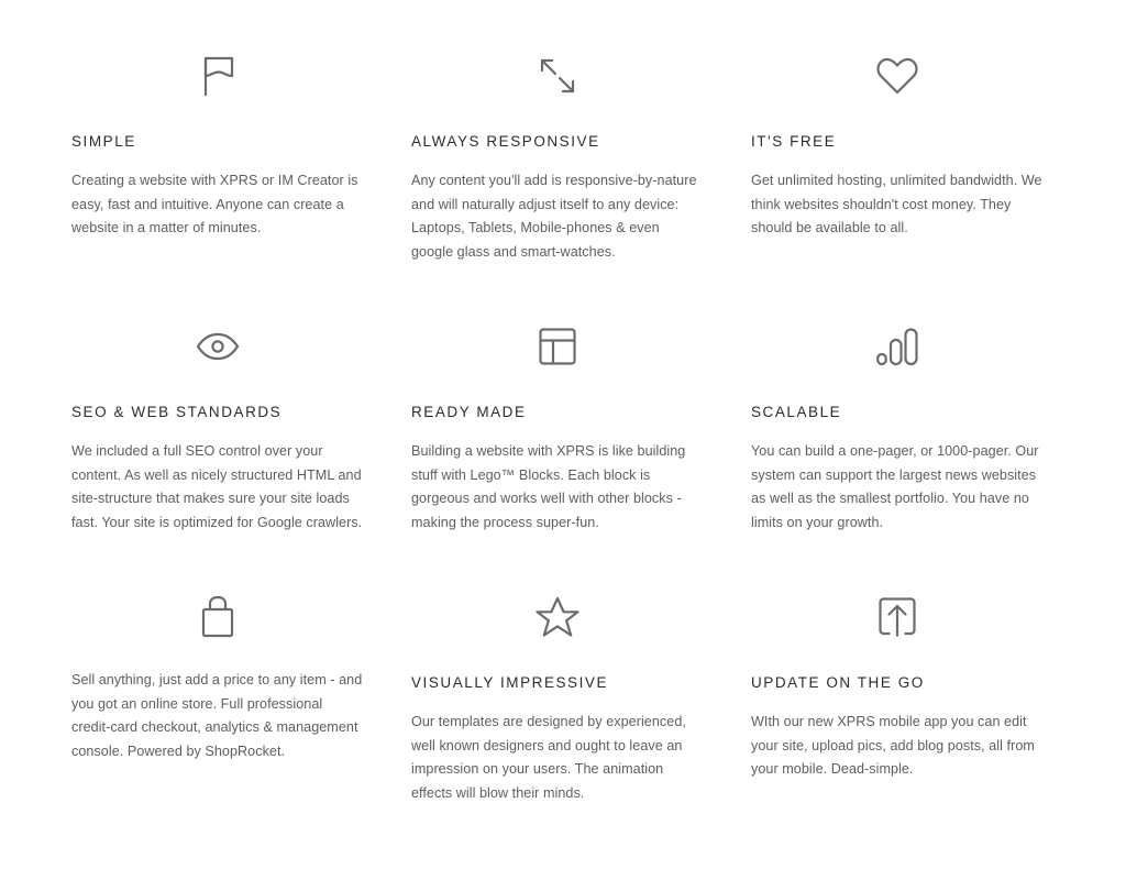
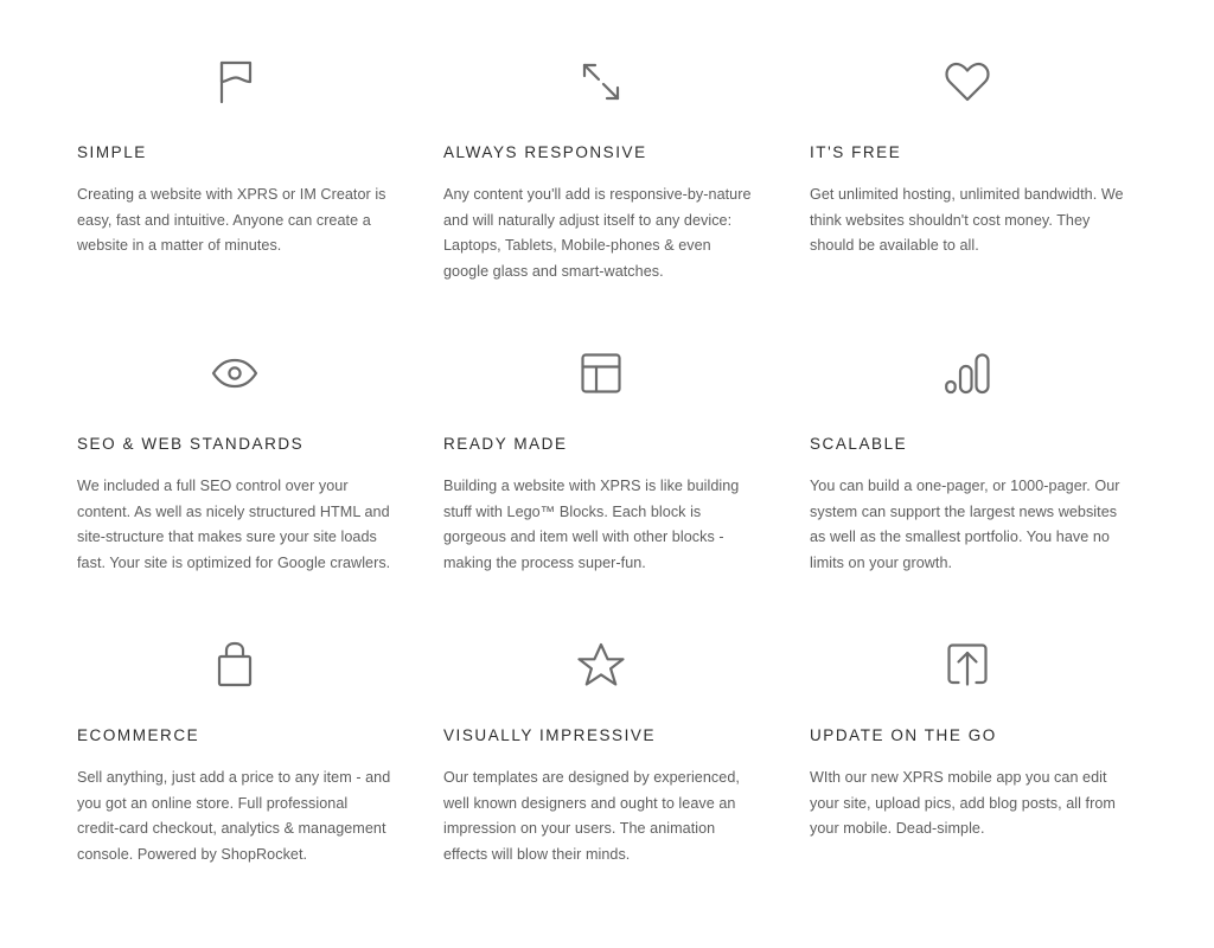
  SIMPLE
  Creating a website with XPRS or IM Creator is easy, fast and intuitive. Anyone can create a website in a matter of minutes.
  ALWAYS RESPONSIVE
  Any content you'll add is responsive-by-nature and will naturally adjust itself to any device: Laptops, Tablets, Mobile-phones & even google glass and smart-watches.
  IT'S FREE
  Get unlimited hosting, unlimited bandwidth. We think websites shouldn't cost money. They should be available to all.
  SEO & WEB STANDARDS
  We included a full SEO control over your content. As well as nicely structured HTML and site-structure that makes sure your site loads fast. Your site is optimized for Google crawlers.
  READY MADE
- Building a website with XPRS is like building stuff with Lego™ Blocks. Each block is gorgeous and works well with other blocks - making the process super-fun.
+ Building a website with XPRS is like building stuff with Lego™ Blocks. Each block is gorgeous and item well with other blocks - making the process super-fun.
  SCALABLE
  You can build a one-pager, or 1000-pager. Our system can support the largest news websites as well as the smallest portfolio. You have no limits on your growth.
+ ECOMMERCE
  Sell anything, just add a price to any item - and you got an online store. Full professional credit-card checkout, analytics & management console. Powered by ShopRocket.
  VISUALLY IMPRESSIVE
  Our templates are designed by experienced, well known designers and ought to leave an impression on your users. The animation effects will blow their minds.
  UPDATE ON THE GO
  WIth our new XPRS mobile app you can edit your site, upload pics, add blog posts, all from your mobile. Dead-simple.
